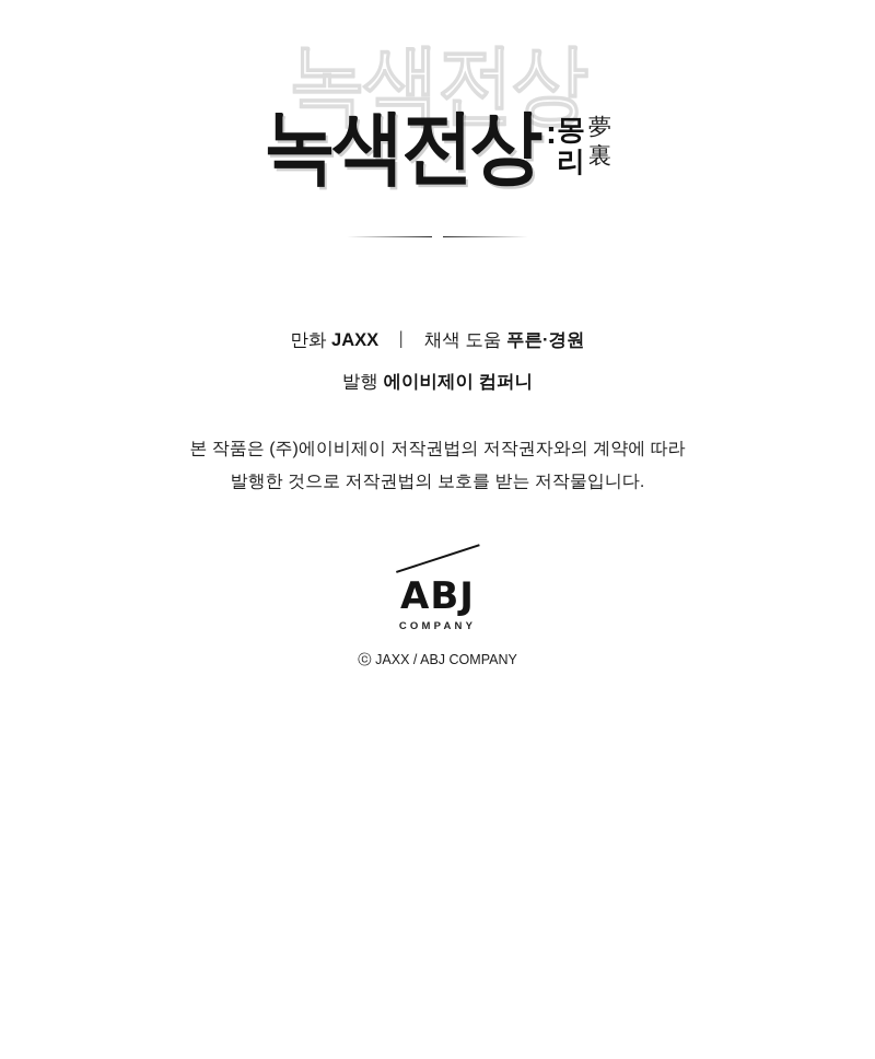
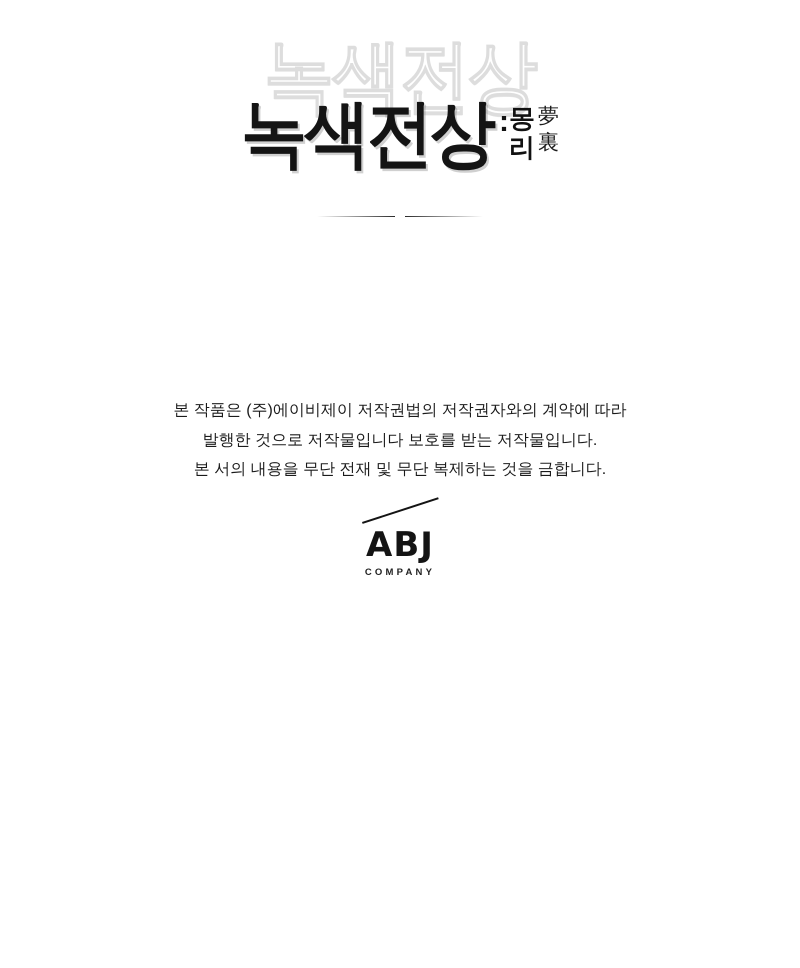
  녹색전상
  녹색전상
  :
  몽
  리
  夢
  裏
- 만화 JAXX 丨 채색 도움 푸른·경원
- 발행 에이비제이 컴퍼니
  본 작품은 (주)에이비제이 저작권법의 저작권자와의 계약에 따라
- 발행한 것으로 저작권법의 보호를 받는 저작물입니다.
+ 발행한 것으로 저작물입니다 보호를 받는 저작물입니다.
+ 본 서의 내용을 무단 전재 및 무단 복제하는 것을 금합니다.
  ABJ
  COMPANY
- ⓒ JAXX / ABJ COMPANY
